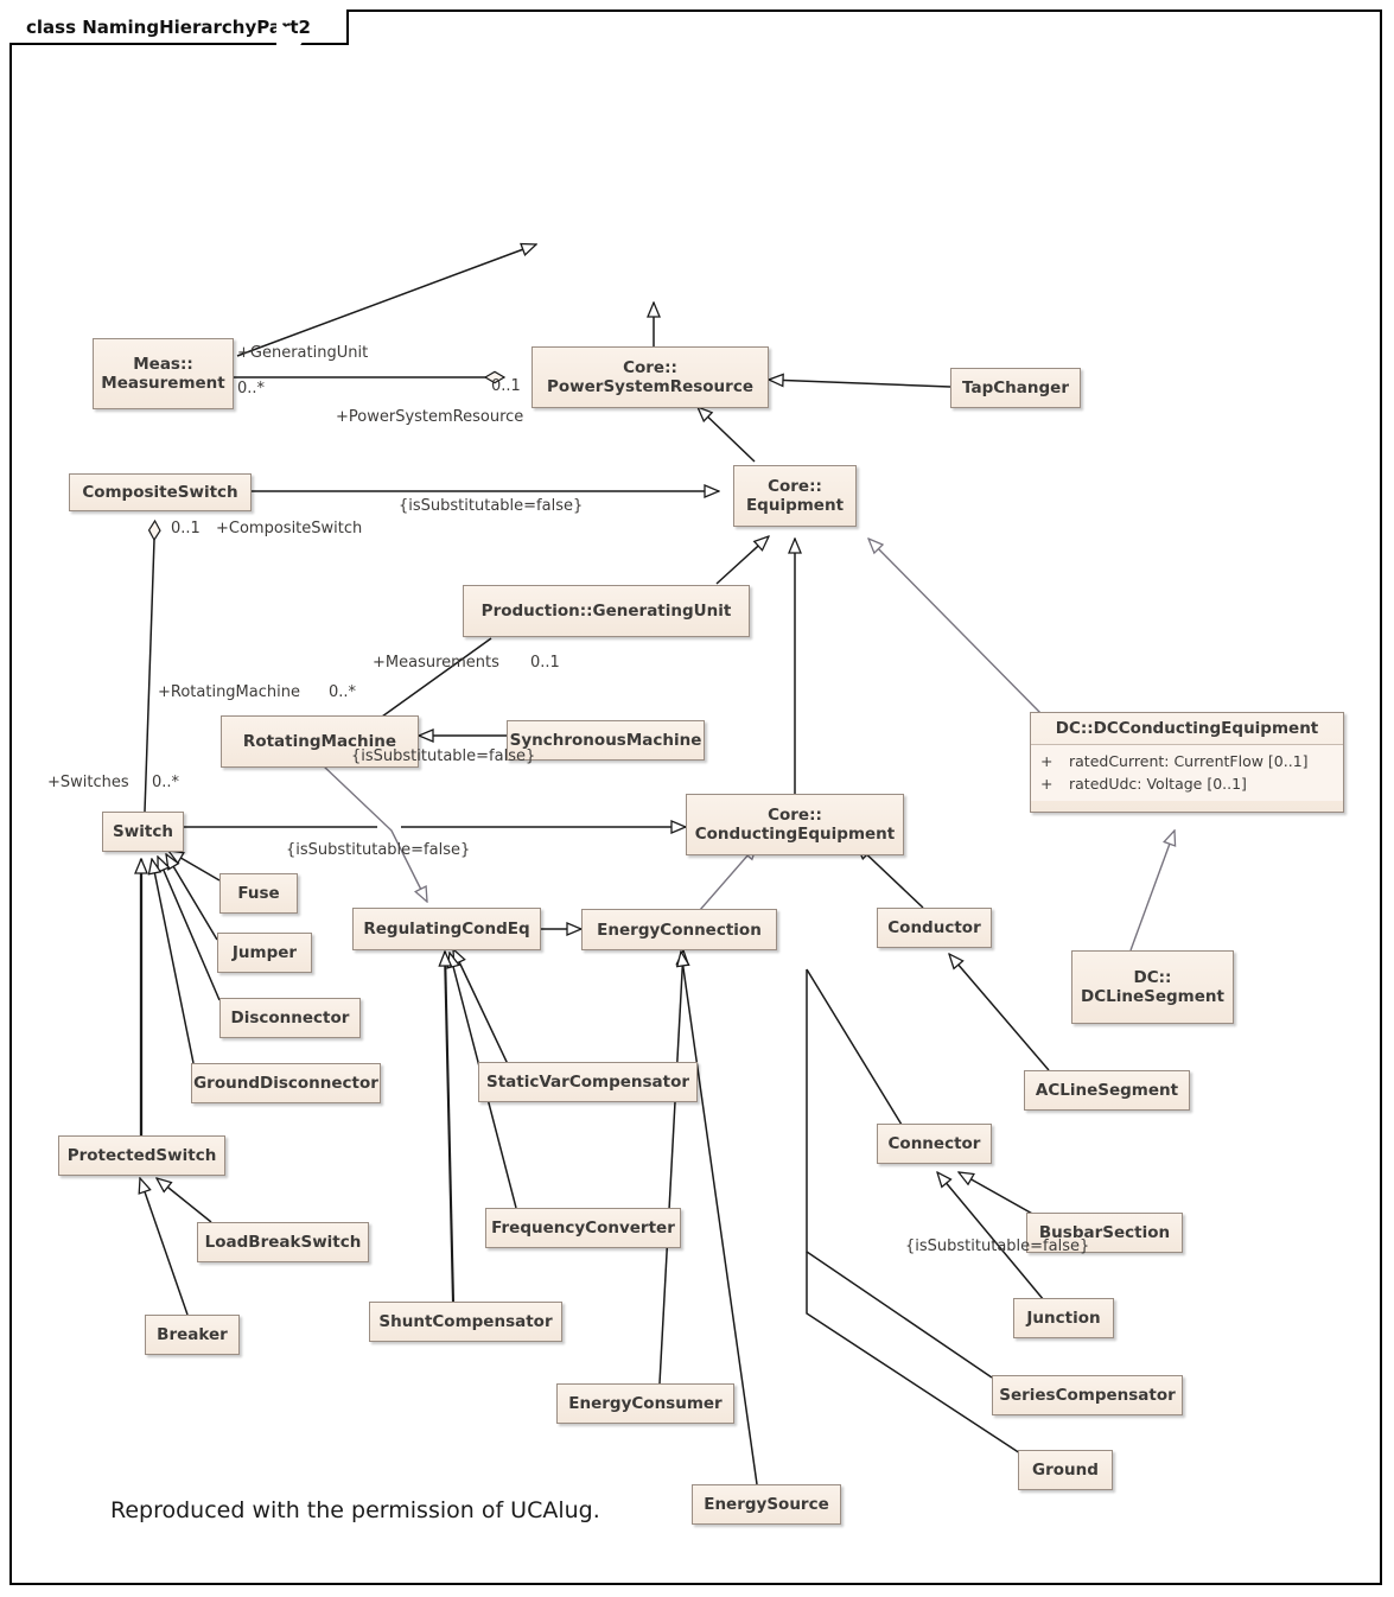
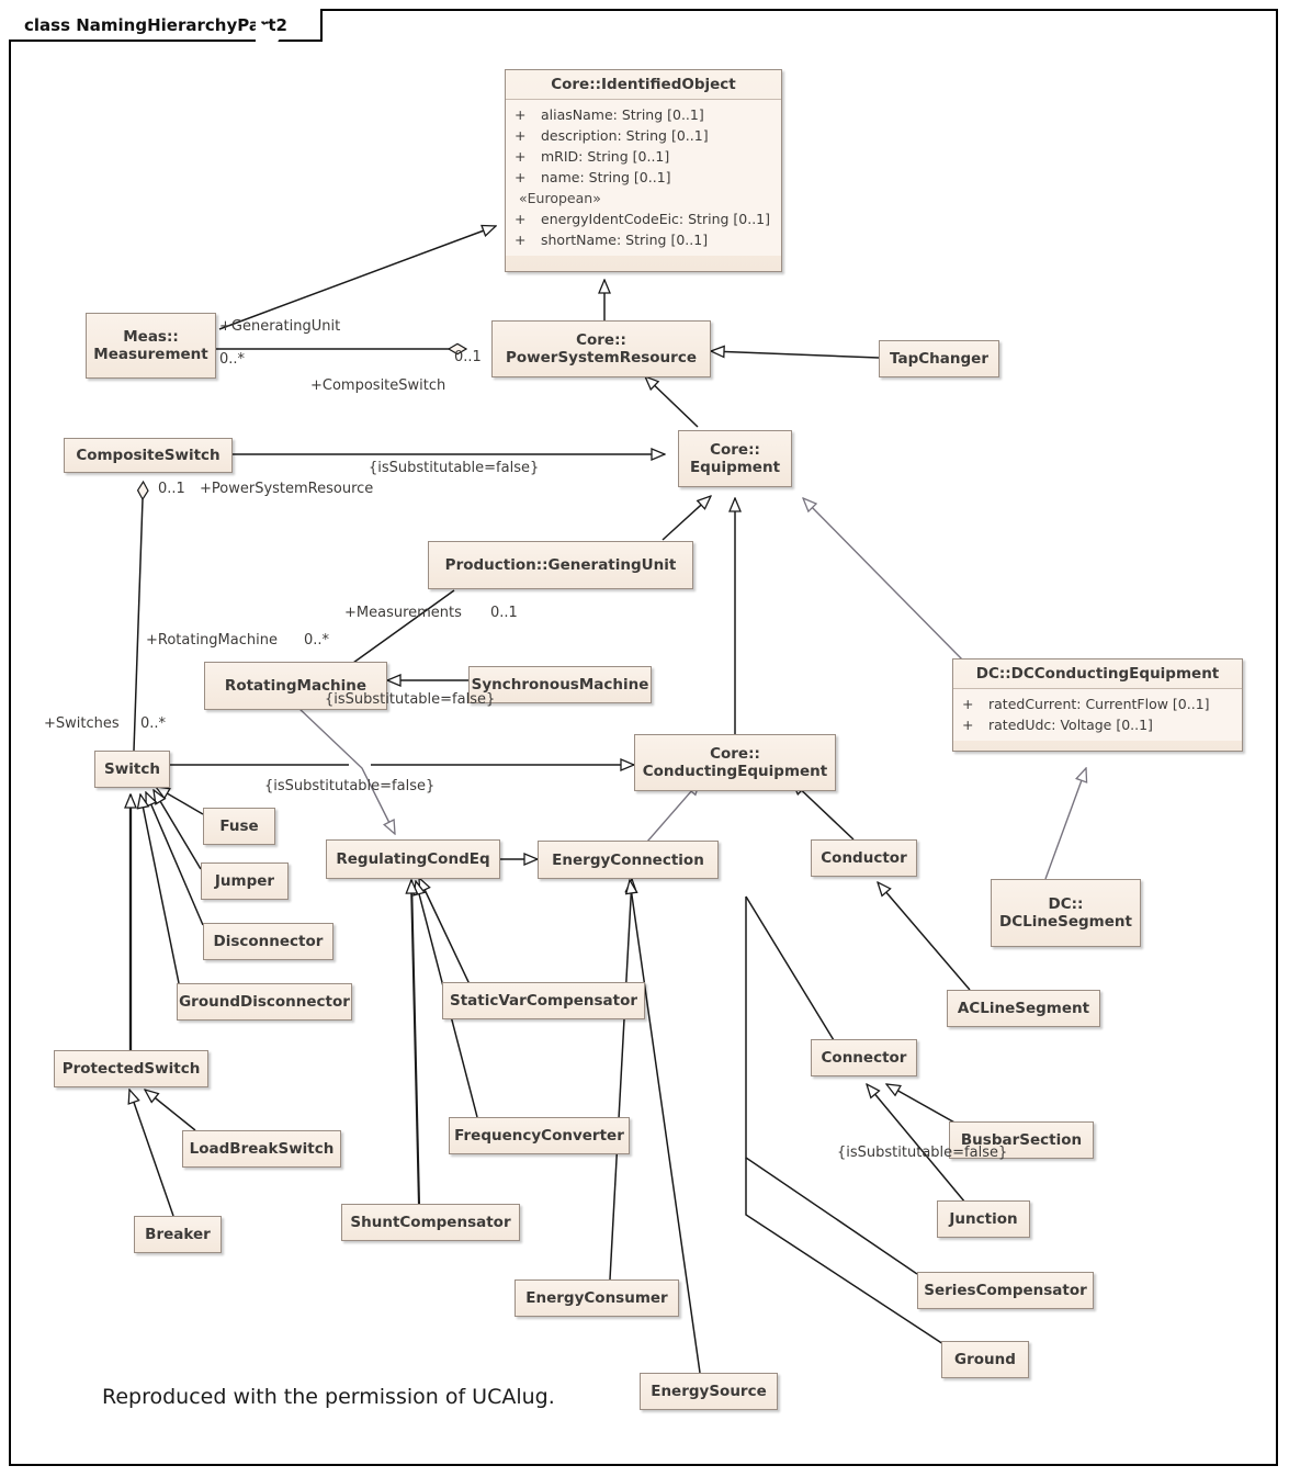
  class NamingHierarchyPa
+ Core::IdentifiedObject
+ + aliasName: String [0..1]
+ + description: String [0..1]
+ + mRID: String [0..1]
+ + name: String [0..1]
+ «European»
+ + energyIdentCodeEic: String [0..1]
+ + shortName: String [0..1]
  Meas::
  Measurement
  Core::
  PowerSystemResource
  TapChanger
  CompositeSwitch
  Core::
  Equipment
  Production::GeneratingUnit
  RotatingMachine
  SynchronousMachine
  DC::DCConductingEquipment
  + ratedCurrent: CurrentFlow [0..1]
  + ratedUdc: Voltage [0..1]
  Switch
  Core::
  ConductingEquipment
  Fuse
  Jumper
  RegulatingCondEq
  EnergyConnection
  Conductor
  DC::
  DCLineSegment
  Disconnector
  GroundDisconnector
  StaticVarCompensator
  ACLineSegment
  ProtectedSwitch
  Connector
  LoadBreakSwitch
  FrequencyConverter
  BusbarSection
  Breaker
  ShuntCompensator
  Junction
  EnergyConsumer
  SeriesCompensator
  Ground
  EnergySource
  +GeneratingUnit
  0..*
  0..1
- +PowerSystemResource
+ +CompositeSwitch
  {isSubstitutable=false}
  0..1
- +CompositeSwitch
+ +PowerSystemResource
  +Measurements
  0..1
  +RotatingMachine
  0..*
  {isSubstitutable=false}
  +Switches
  0..*
  {isSubstitutable=false}
  {isSubstitutable=false}
  Reproduced with the permission of UCAlug.
